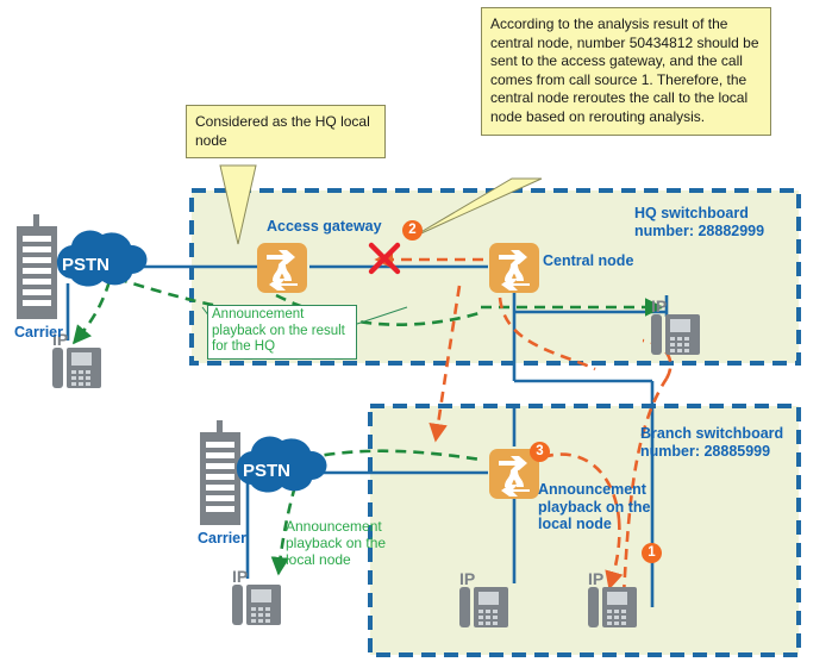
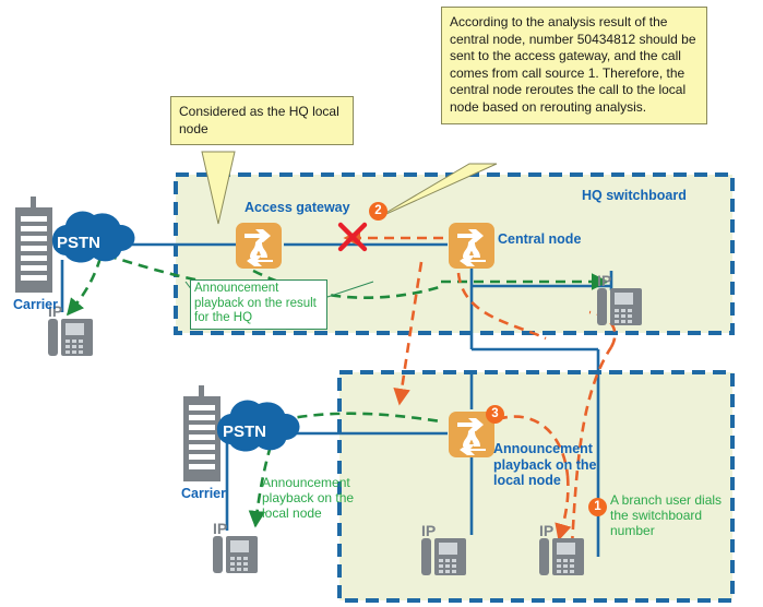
  IP
  IP
  IP
  IP
  IP
  Carrier
  Carrier
  PSTN
  PSTN
  Access gateway
  Central node
  HQ switchboard
- number: 28882999
- Branch switchboard
- number: 28885999
  Announcement playback on the local node
  Announcement playback on the result for the HQ
  Announcement playback on the local node
+ A branch user dials the switchboard number
  Considered as the HQ local node
  According to the analysis result of the central node, number 50434812 should be sent to the access gateway, and the call comes from call source 1. Therefore, the central node reroutes the call to the local node based on rerouting analysis.
  1
  2
  3
